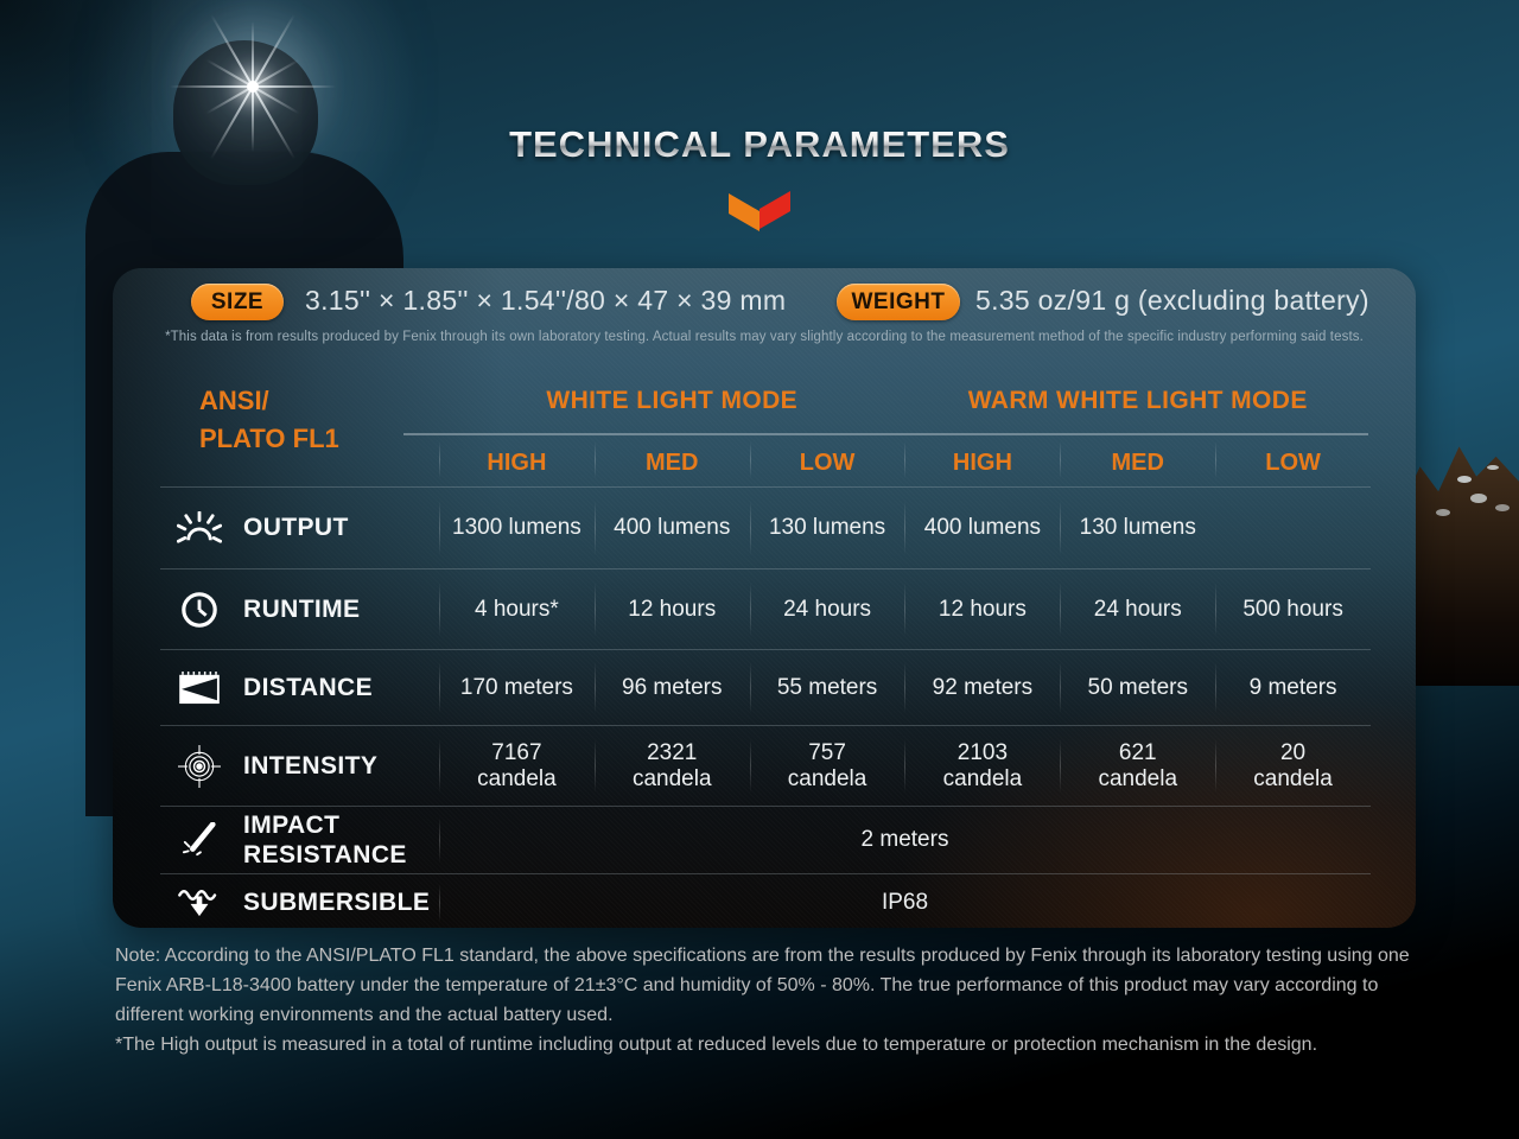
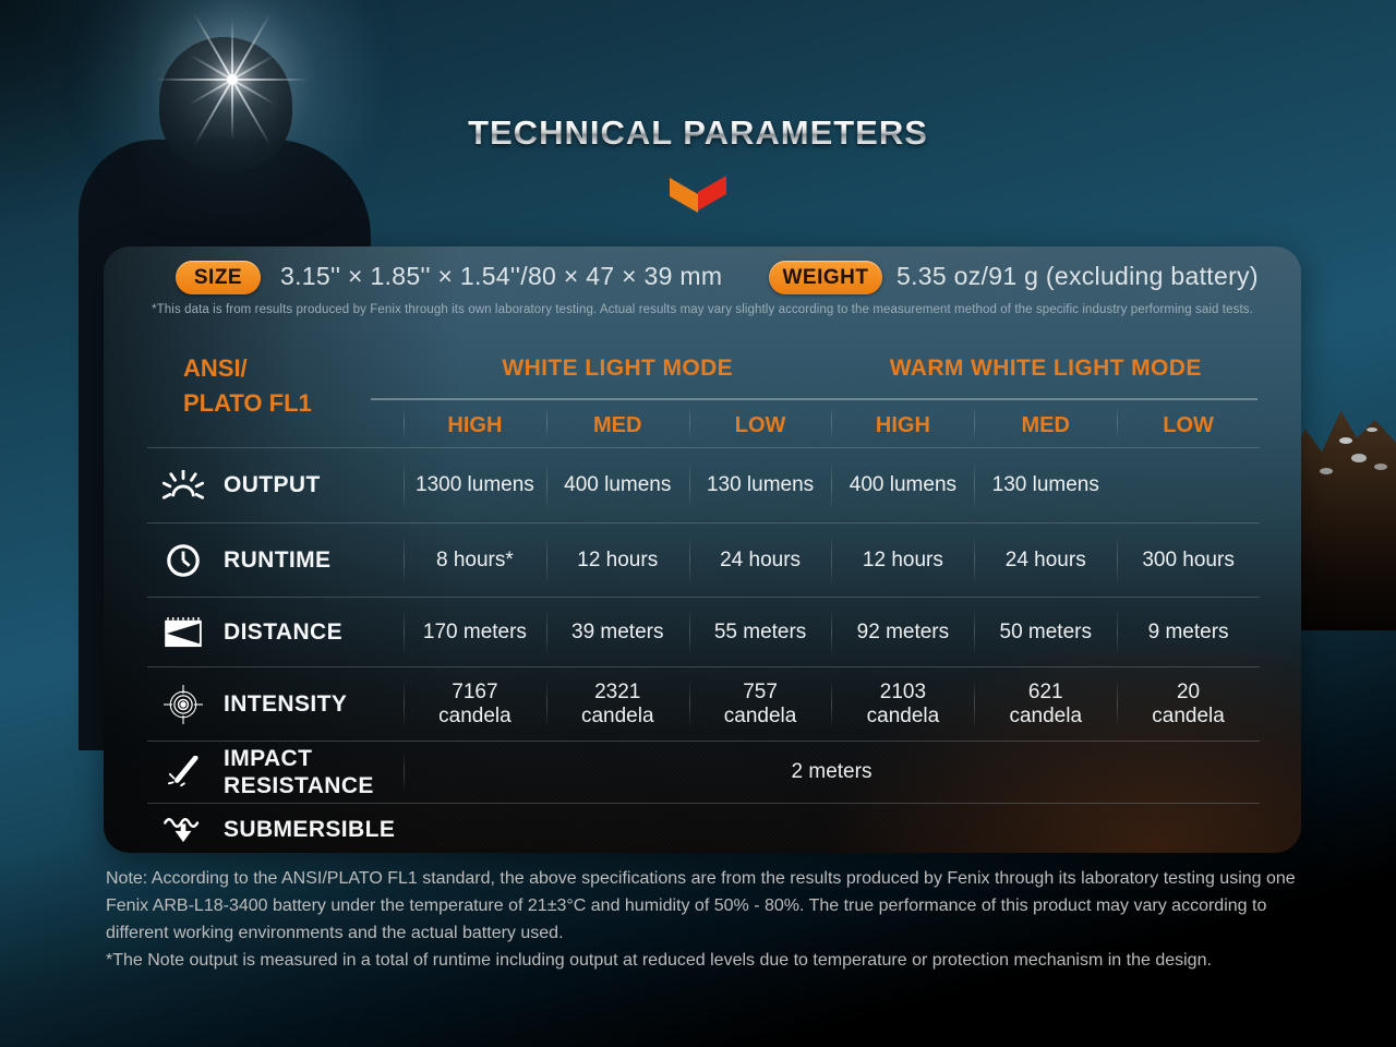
  TECHNICAL PARAMETERS
  SIZE
  3.15'' × 1.85'' × 1.54''/80 × 47 × 39 mm
  WEIGHT
  5.35 oz/91 g (excluding battery)
  *This data is from results produced by Fenix through its own laboratory testing. Actual results may vary slightly according to the measurement method of the specific industry performing said tests.
  ANSI/
  PLATO FL1
  WHITE LIGHT MODE
  WARM WHITE LIGHT MODE
  HIGH
  MED
  LOW
  HIGH
  MED
  LOW
  OUTPUT
  1300 lumens
  400 lumens
  130 lumens
  400 lumens
  130 lumens
  RUNTIME
- 4 hours*
+ 8 hours*
  12 hours
  24 hours
  12 hours
  24 hours
- 500 hours
+ 300 hours
  DISTANCE
  170 meters
- 96 meters
+ 39 meters
  55 meters
  92 meters
  50 meters
  9 meters
  INTENSITY
  7167
  candela
  2321
  candela
  757
  candela
  2103
  candela
  621
  candela
  20
  candela
  IMPACT
  RESISTANCE
  2 meters
  SUBMERSIBLE
- IP68
  Note: According to the ANSI/PLATO FL1 standard, the above specifications are from the results produced by Fenix through its laboratory testing using one Fenix ARB-L18-3400 battery under the temperature of 21±3°C and humidity of 50% - 80%. The true performance of this product may vary according to different working environments and the actual battery used.
- *The High output is measured in a total of runtime including output at reduced levels due to temperature or protection mechanism in the design.
+ *The Note output is measured in a total of runtime including output at reduced levels due to temperature or protection mechanism in the design.
